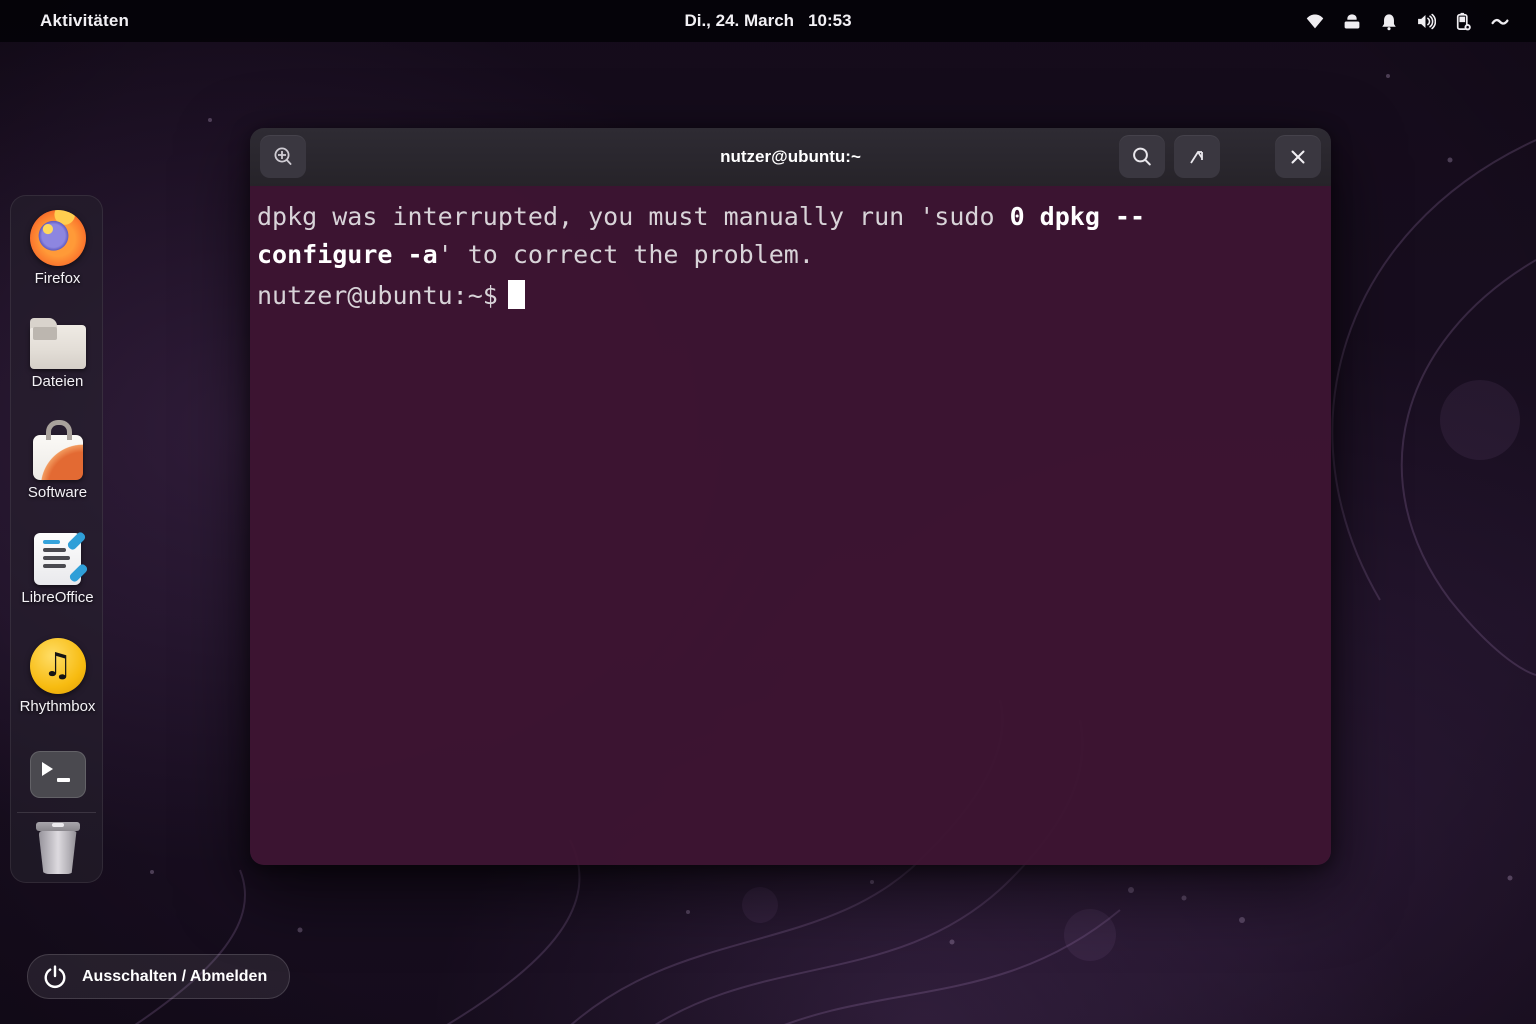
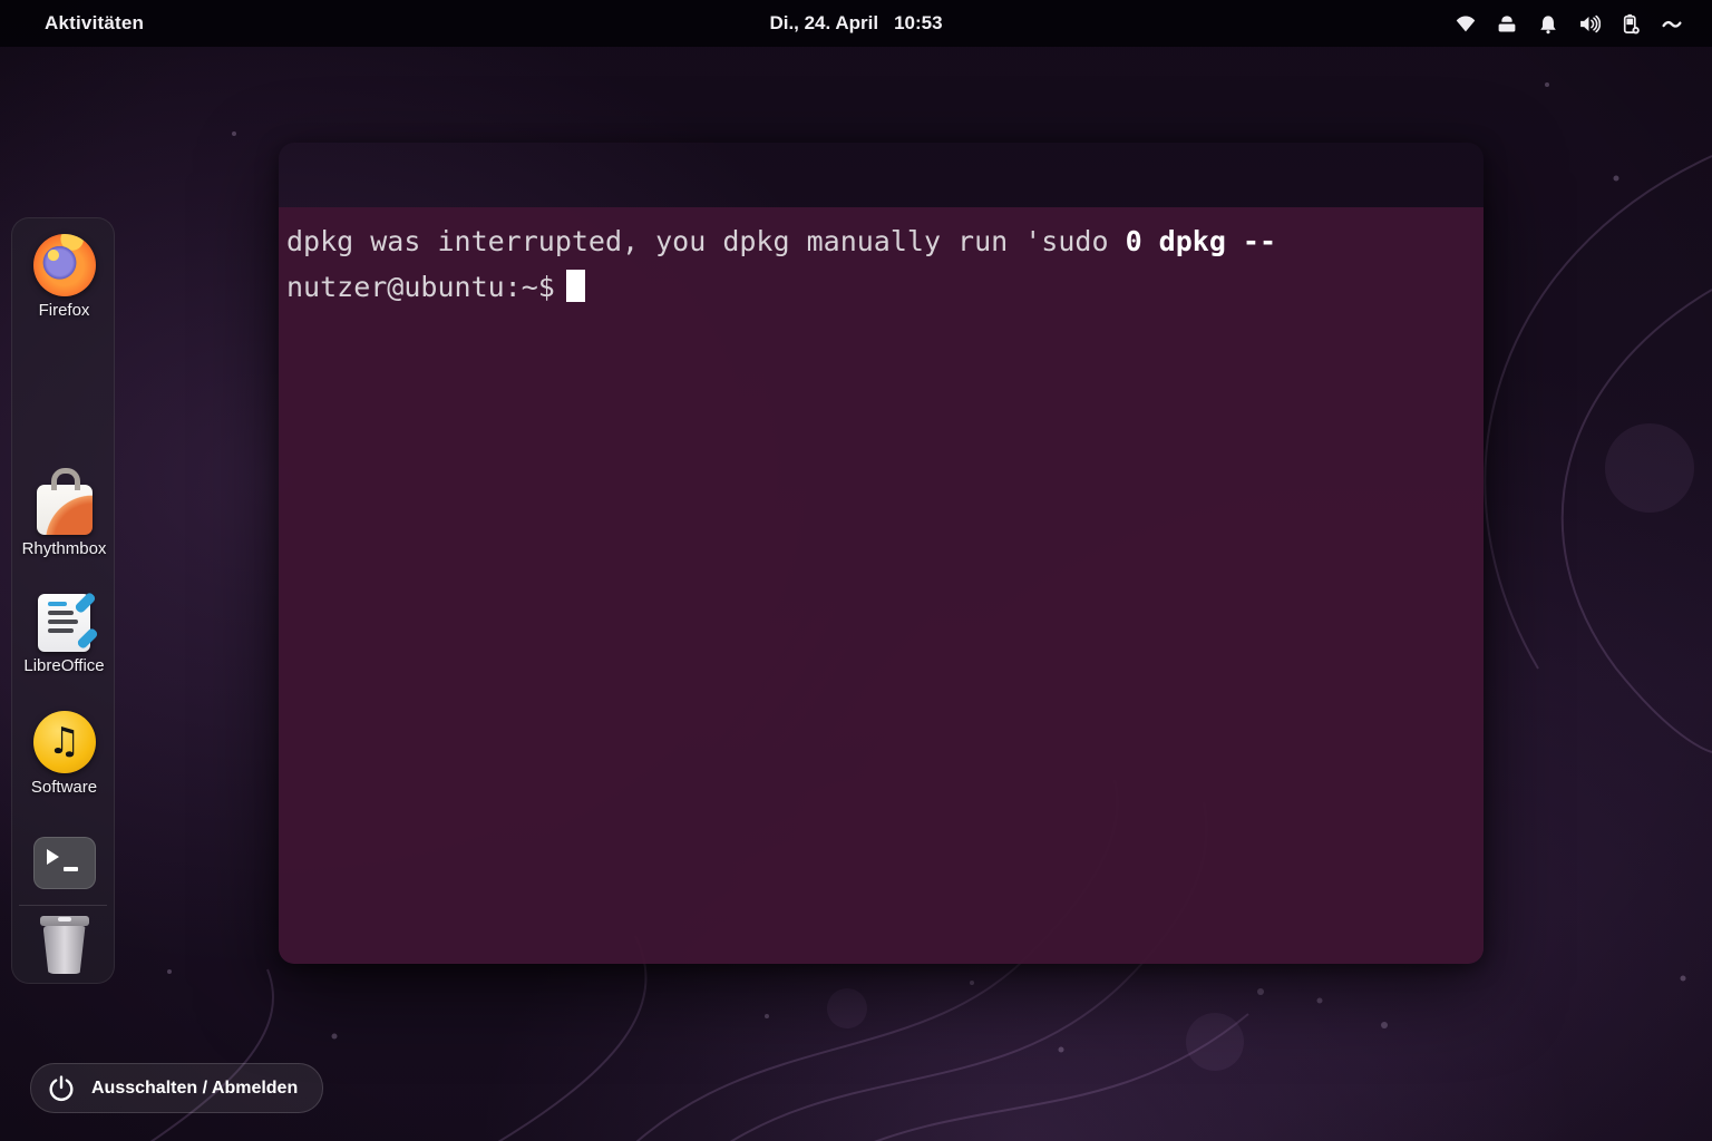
  Aktivitäten
- Di., 24. March
+ Di., 24. April
  10:53
  Firefox
- Dateien
- Software
+ Rhythmbox
  LibreOffice
  ♫
- Rhythmbox
+ Software
- nutzer@ubuntu:~
- dpkg was interrupted, you must manually run 'sudo 0 dpkg --
+ dpkg was interrupted, you dpkg manually run 'sudo 0 dpkg --
- configure -a' to correct the problem.
  nutzer@ubuntu:~$
  Ausschalten / Abmelden
